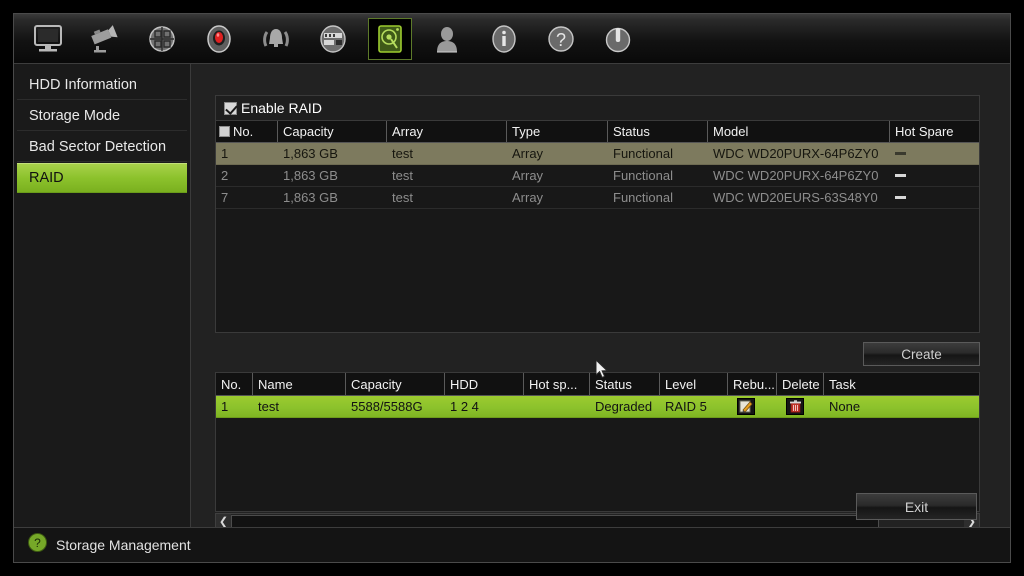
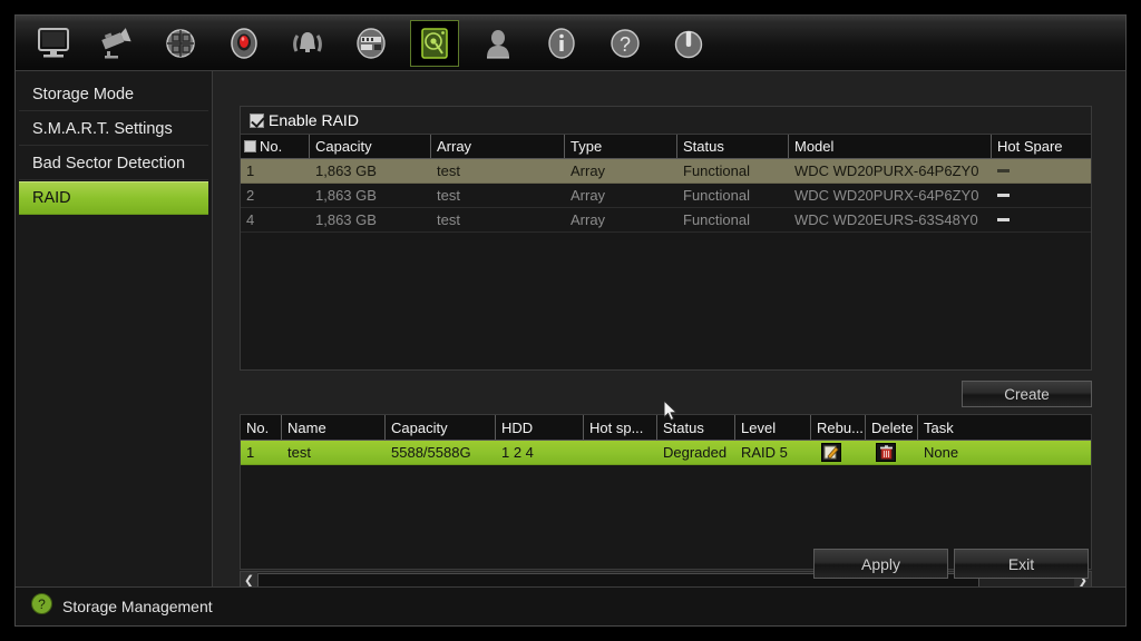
  ?
- HDD Information
  Storage Mode
+ S.M.A.R.T. Settings
  Bad Sector Detection
  RAID
  Enable RAID
  No.
  Capacity
  Array
  Type
  Status
  Model
  Hot Spare
  1
  1,863 GB
  test
  Array
  Functional
  WDC WD20PURX-64P6ZY0
  2
  1,863 GB
  test
  Array
  Functional
  WDC WD20PURX-64P6ZY0
- 7
+ 4
  1,863 GB
  test
  Array
  Functional
  WDC WD20EURS-63S48Y0
  Create
  No.
  Name
  Capacity
  HDD
  Hot sp...
  Status
  Level
  Rebu...
  Delete
  Task
  1
  test
  5588/5588G
  1 2 4
  Degraded
  RAID 5
  None
  ❮
  ❯
+ Apply
  Exit
  ?
  Storage Management
